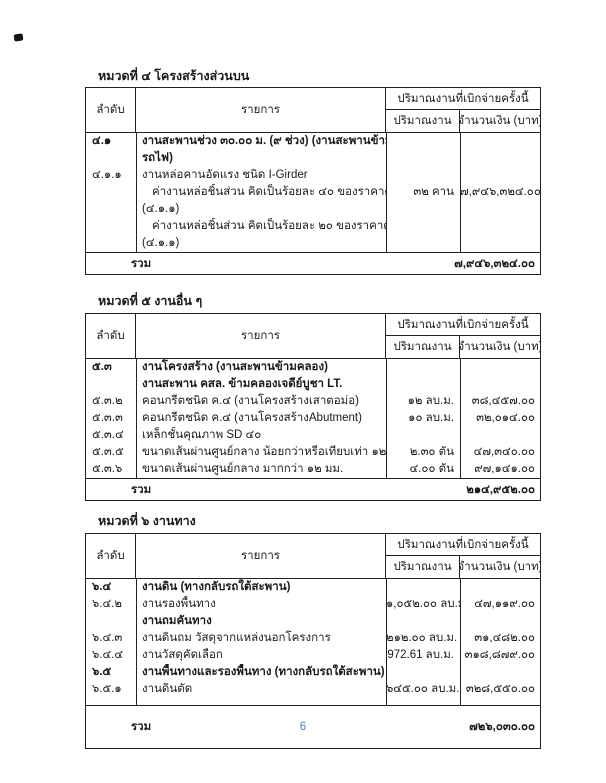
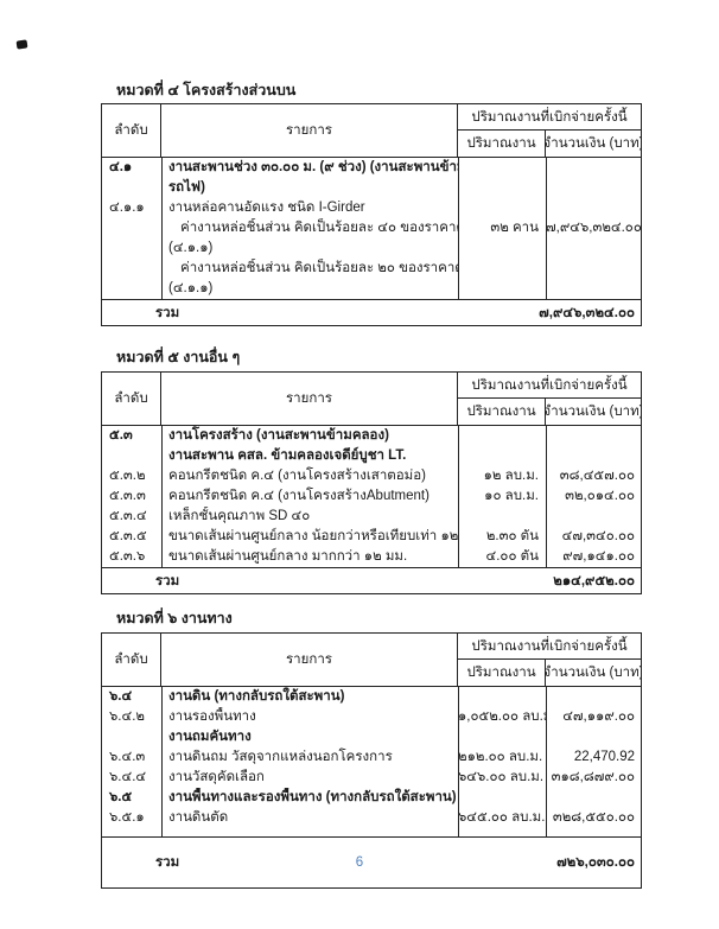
  หมวดที่ ๔ โครงสร้างส่วนบน
  ลำดับ
  รายการ
  ปริมาณงานที่เบิกจ่ายครั้งนี้
  ปริมาณงาน
  จำนวนเงิน (บาท
  ๔.๑
  งานสะพานช่วง ๓๐.๐๐ ม. (๙ ช่วง) (งานสะพานข้า
  รถไฟ)
  ๔.๑.๑
  งานหล่อคานอัดแรง ชนิด I-Girder
  ค่างานหล่อชิ้นส่วน คิดเป็นร้อยละ ๔๐ ของราคา
  ๓๒ คาน
  ๗,๙๔๖,๓๒๔.๐๐
  (๔.๑.๑)
  ค่างานหล่อชิ้นส่วน คิดเป็นร้อยละ ๒๐ ของราคา
  (๔.๑.๑)
  รวม
  ๗,๙๔๖,๓๒๔.๐๐
  หมวดที่ ๕ งานอื่น ๆ
  ลำดับ
  รายการ
  ปริมาณงานที่เบิกจ่ายครั้งนี้
  ปริมาณงาน
  จำนวนเงิน (บาท
  ๕.๓
  งานโครงสร้าง (งานสะพานข้ามคลอง)
  งานสะพาน คสล. ข้ามคลองเจดีย์บูชา LT.
  ๕.๓.๒
  คอนกรีตชนิด ค.๔ (งานโครงสร้างเสาตอม่อ)
  ๑๒ ลบ.ม.
  ๓๘,๔๕๗.๐๐
  ๕.๓.๓
  คอนกรีตชนิด ค.๔ (งานโครงสร้างAbutment)
  ๑๐ ลบ.ม.
  ๓๒,๐๑๔.๐๐
  ๕.๓.๔
  เหล็กชั้นคุณภาพ SD ๔๐
  ๕.๓.๕
  ขนาดเส้นผ่านศูนย์กลาง น้อยกว่าหรือเทียบเท่า ๑๒
  ๒.๓๐ ตัน
  ๔๗,๓๔๐.๐๐
  ๕.๓.๖
  ขนาดเส้นผ่านศูนย์กลาง มากกว่า ๑๒ มม.
  ๔.๐๐ ตัน
  ๙๗,๑๔๑.๐๐
  รวม
  ๒๑๔,๙๕๒.๐๐
  หมวดที่ ๖ งานทาง
  ลำดับ
  รายการ
  ปริมาณงานที่เบิกจ่ายครั้งนี้
  ปริมาณงาน
  จำนวนเงิน (บาท
  ๖.๔
  งานดิน (ทางกลับรถใต้สะพาน)
  ๖.๔.๒
  งานรองพื้นทาง
  ๑,๐๕๒.๐๐ ลบ.
  ๔๗,๑๑๙.๐๐
  งานถมคันทาง
  ๖.๔.๓
  งานดินถม วัสดุจากแหล่งนอกโครงการ
  ๒๑๒.๐๐ ลบ.ม.
- ๓๑,๔๘๒.๐๐
+ 22,470.92
  ๖.๔.๔
  งานวัสดุคัดเลือก
- 972.61 ลบ.ม.
+ ๖๔๖.๐๐ ลบ.ม.
  ๓๑๘,๘๗๙.๐๐
  ๖.๕
  งานพื้นทางและรองพื้นทาง (ทางกลับรถใต้สะพาน)
  ๖.๕.๑
  งานดินตัด
  ๖๔๕.๐๐ ลบ.ม.
  ๓๒๘,๕๕๐.๐๐
  รวม
  ๗๒๖,๐๓๐.๐๐
  6
